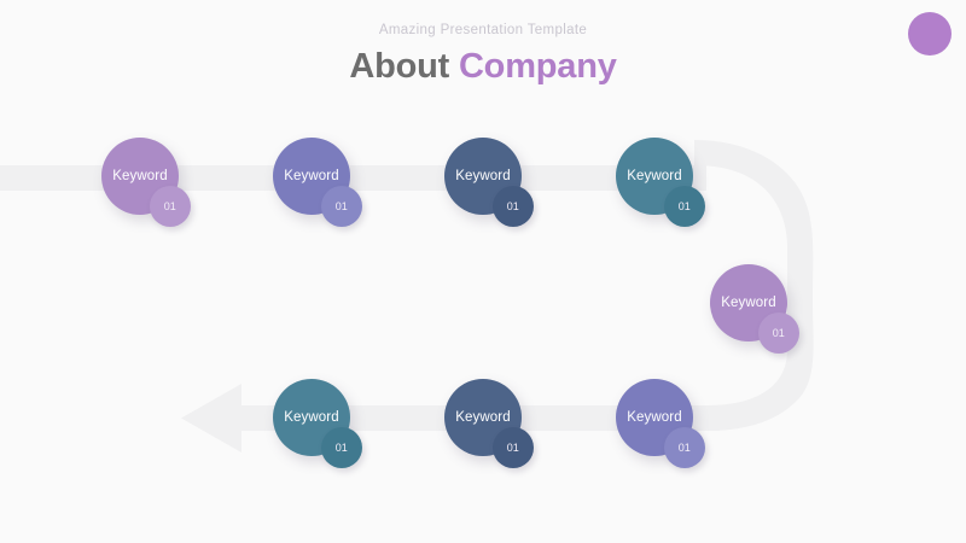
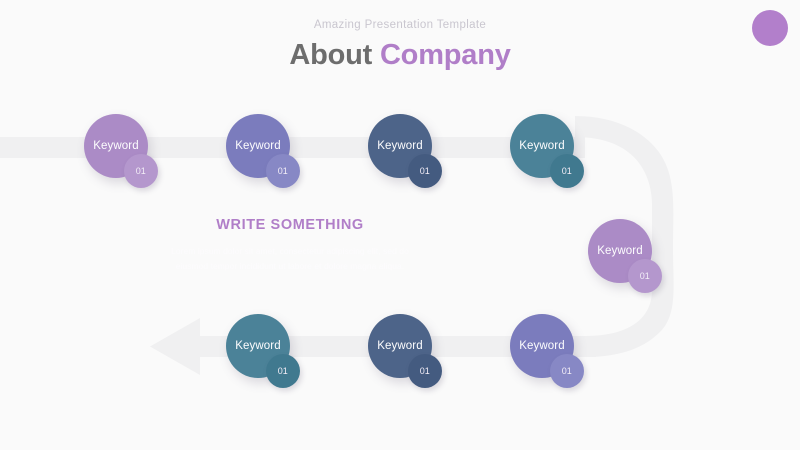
  Amazing Presentation Template
  About Company
+ WRITE SOMETHING
  Keyword
  01
  Keyword
  01
  Keyword
  01
  Keyword
  01
  Keyword
  01
  Keyword
  01
  Keyword
  01
  Keyword
  01
